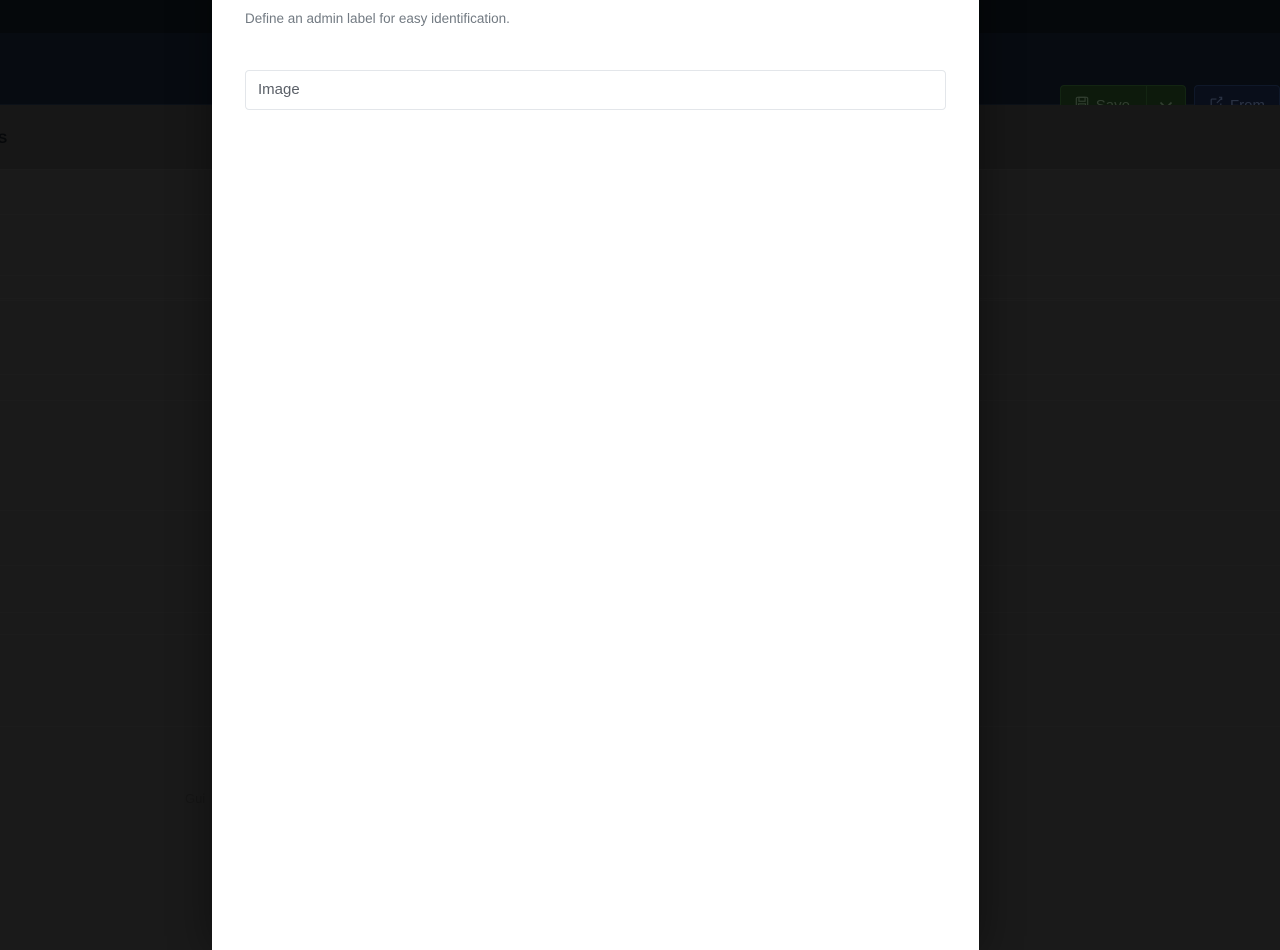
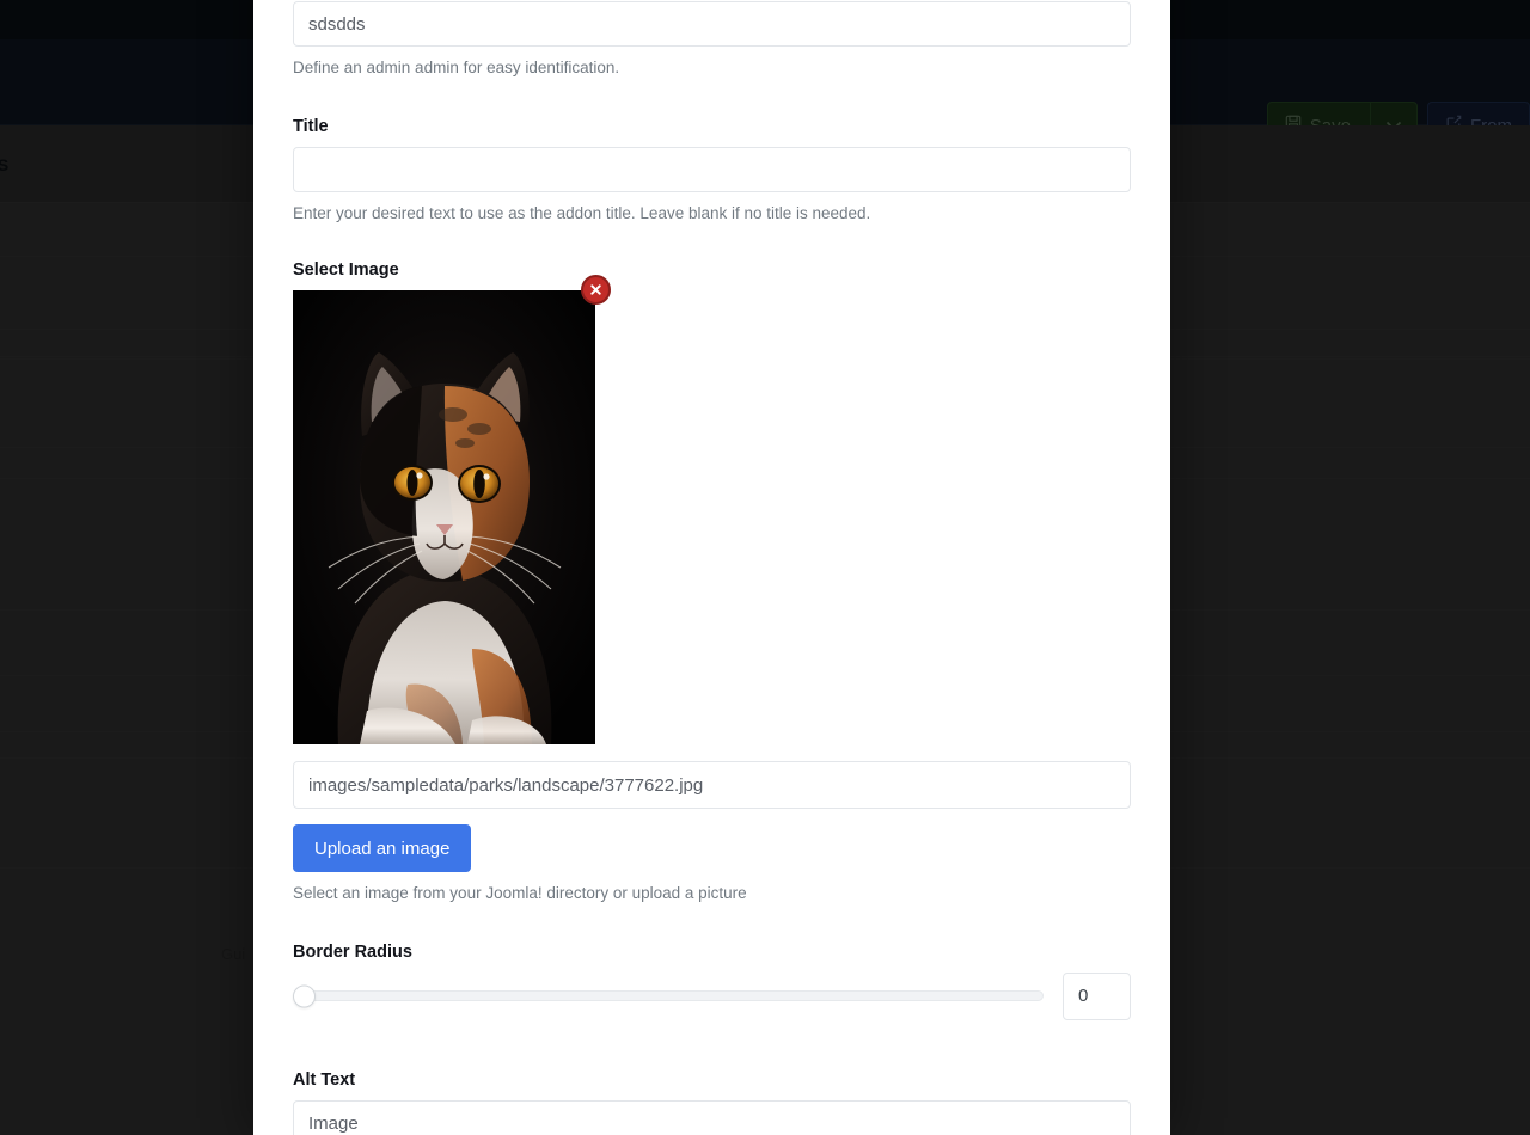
+ sdsdds
- Define an admin label for easy identification.
+ Define an admin admin for easy identification.
+ Title
+ Enter your desired text to use as the addon title. Leave blank if no title is needed.
+ Select Image
+ images/sampledata/parks/landscape/3777622.jpg Upload an image
+ Select an image from your Joomla! directory or upload a picture
+ Border Radius
+ 0
+ Alt Text
  Image
